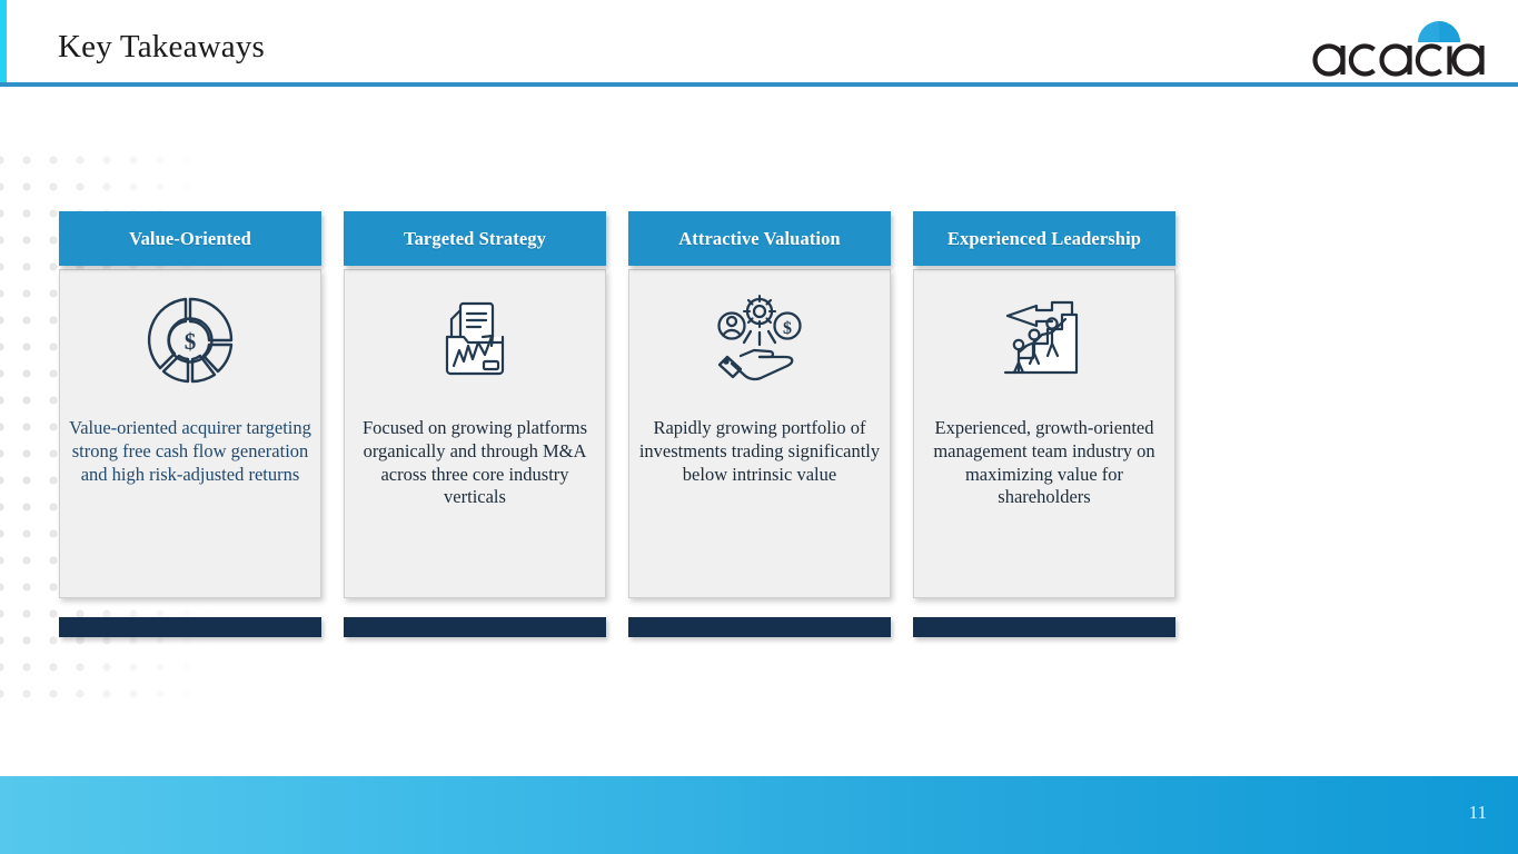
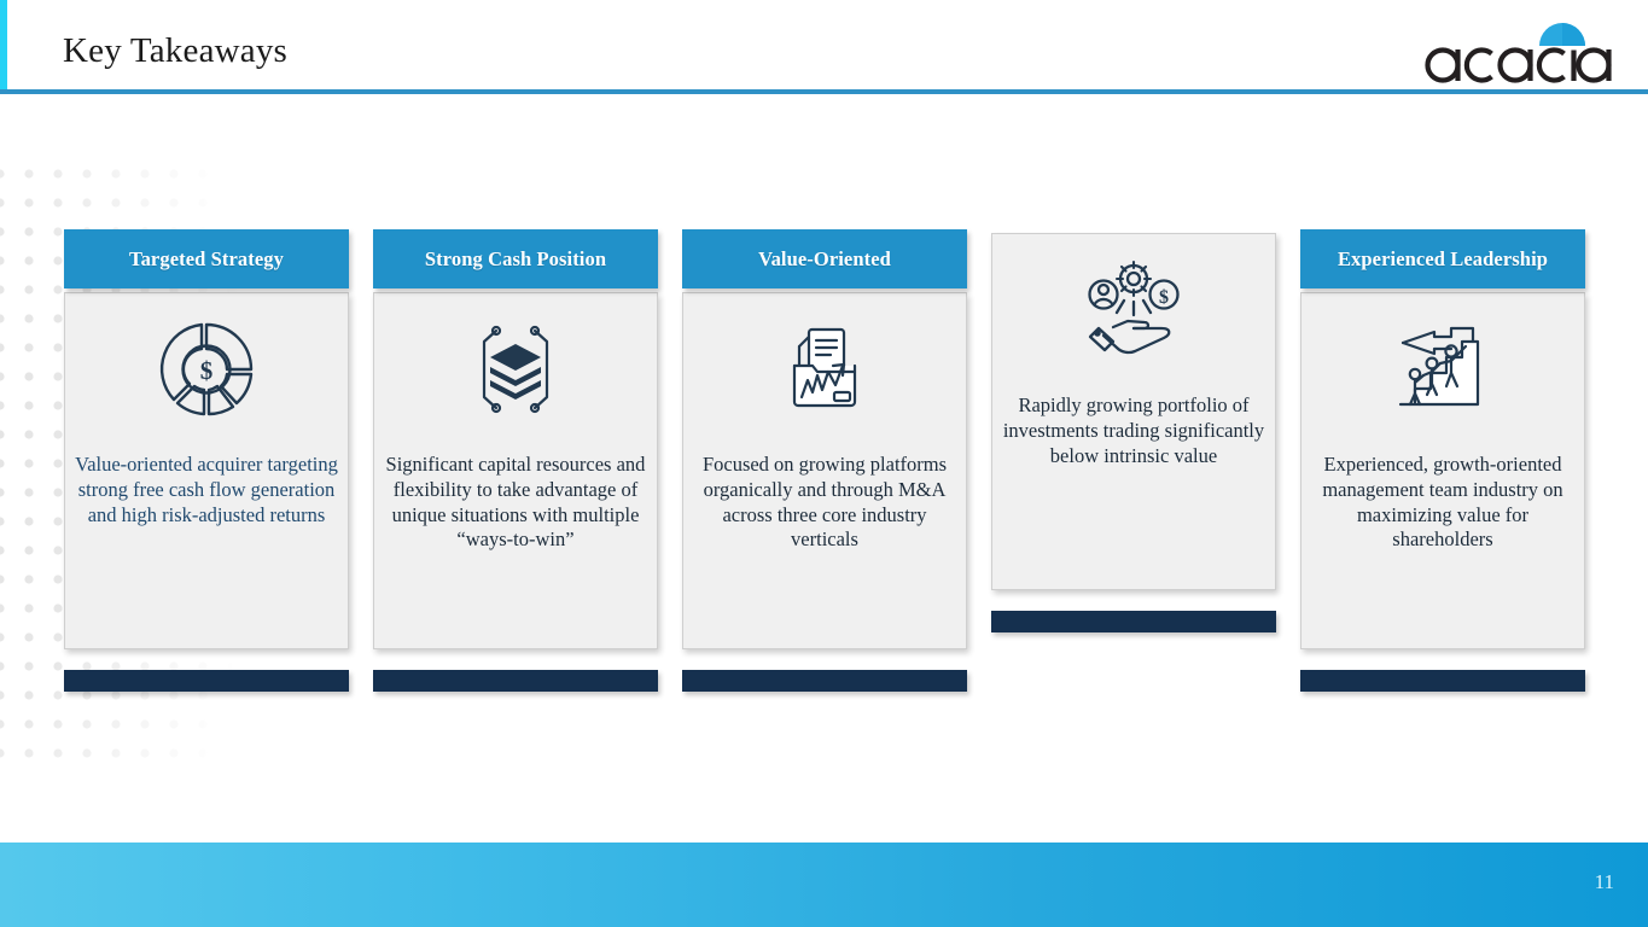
  Key Takeaways
- Value-Oriented
+ Targeted Strategy
  $
  Value-oriented acquirer targeting strong free cash flow generation and high risk-adjusted returns
+ Strong Cash Position
+ Significant capital resources and flexibility to take advantage of unique situations with multiple “ways-to-win”
- Targeted Strategy
+ Value-Oriented
  Focused on growing platforms organically and through M&A across three core industry verticals
- Attractive Valuation
  $
  Rapidly growing portfolio of investments trading significantly below intrinsic value
  Experienced Leadership
  Experienced, growth-oriented management team industry on maximizing value for shareholders
  11
